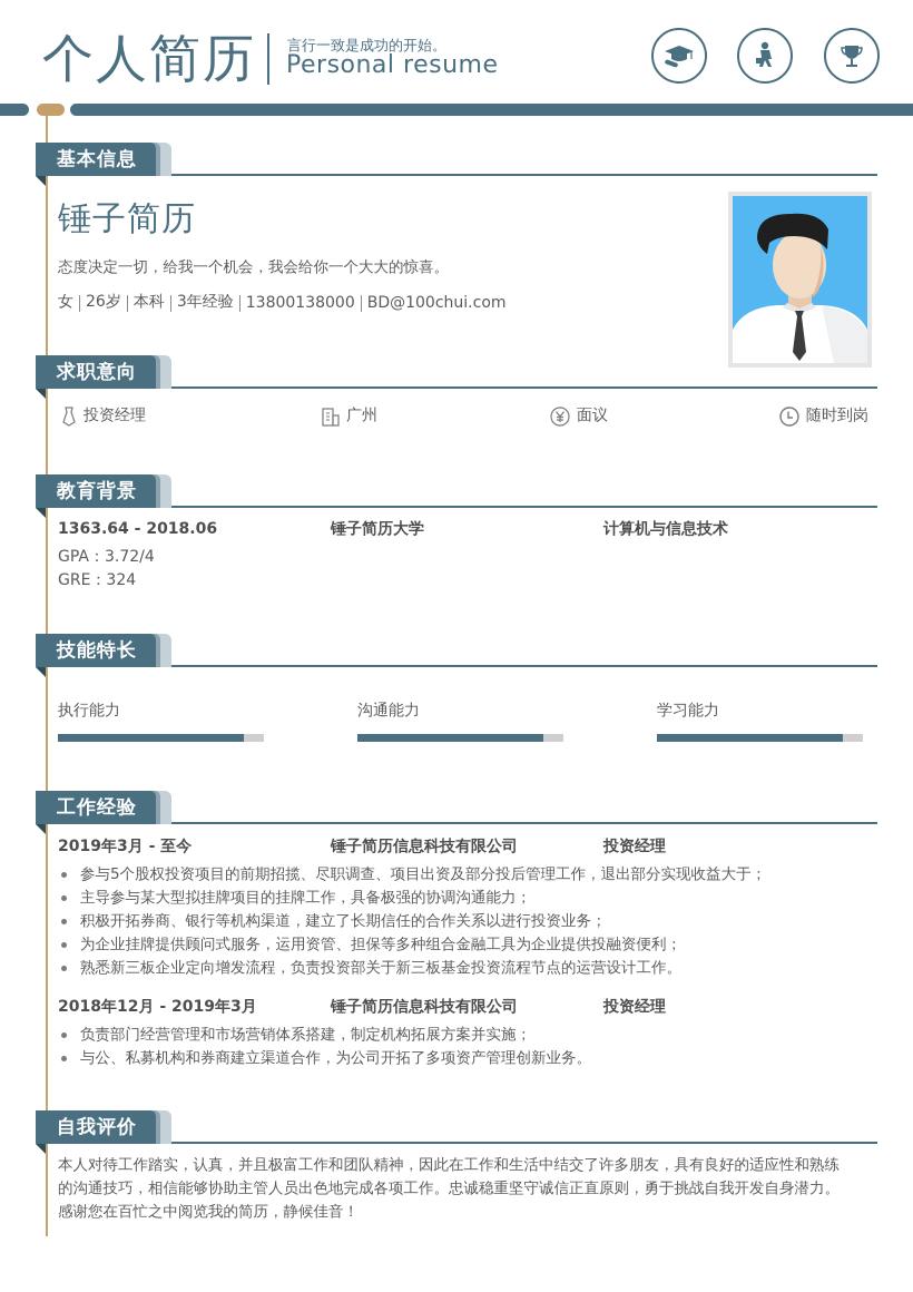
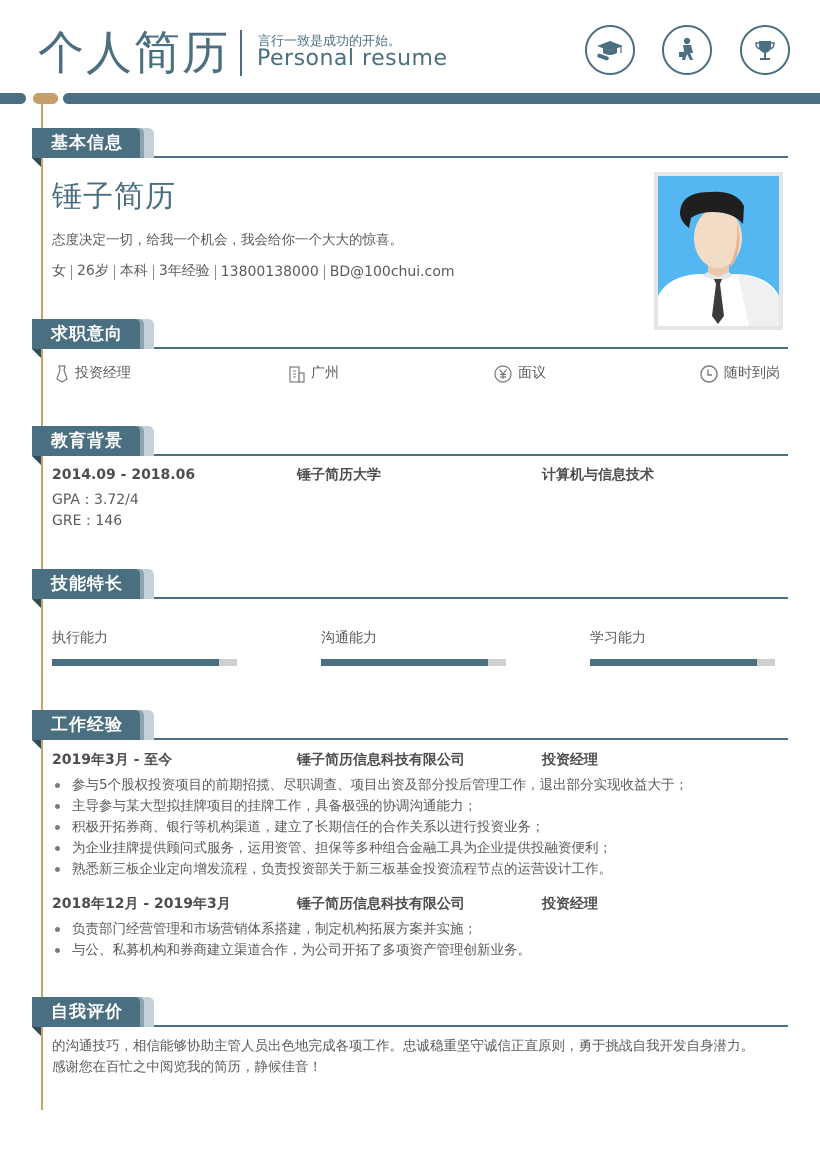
  个人简历
  言行一致是成功的开始。
  Personal resume
  基本信息
  锤子简历
  态度决定一切，给我一个机会，我会给你一个大大的惊喜。
  女
  26岁
  本科
  3年经验
  13800138000
  BD@100chui.com
  求职意向
  投资经理
  广州
  面议
  随时到岗
  教育背景
- 1363.64 - 2018.06
+ 2014.09 - 2018.06
  锤子简历大学
  计算机与信息技术
  GPA：3.72/4
- GRE：324
+ GRE：146
  技能特长
  执行能力
  沟通能力
  学习能力
  工作经验
  2019年3月 - 至今
  锤子简历信息科技有限公司
  投资经理
  参与5个股权投资项目的前期招揽、尽职调查、项目出资及部分投后管理工作，退出部分实现收益大于；
  主导参与某大型拟挂牌项目的挂牌工作，具备极强的协调沟通能力；
  积极开拓券商、银行等机构渠道，建立了长期信任的合作关系以进行投资业务；
  为企业挂牌提供顾问式服务，运用资管、担保等多种组合金融工具为企业提供投融资便利；
  熟悉新三板企业定向增发流程，负责投资部关于新三板基金投资流程节点的运营设计工作。
  2018年12月 - 2019年3月
  锤子简历信息科技有限公司
  投资经理
  负责部门经营管理和市场营销体系搭建，制定机构拓展方案并实施；
  与公、私募机构和券商建立渠道合作，为公司开拓了多项资产管理创新业务。
  自我评价
- 本人对待工作踏实，认真，并且极富工作和团队精神，因此在工作和生活中结交了许多朋友，具有良好的适应性和熟练
  的沟通技巧，相信能够协助主管人员出色地完成各项工作。忠诚稳重坚守诚信正直原则，勇于挑战自我开发自身潜力。
  感谢您在百忙之中阅览我的简历，静候佳音！
